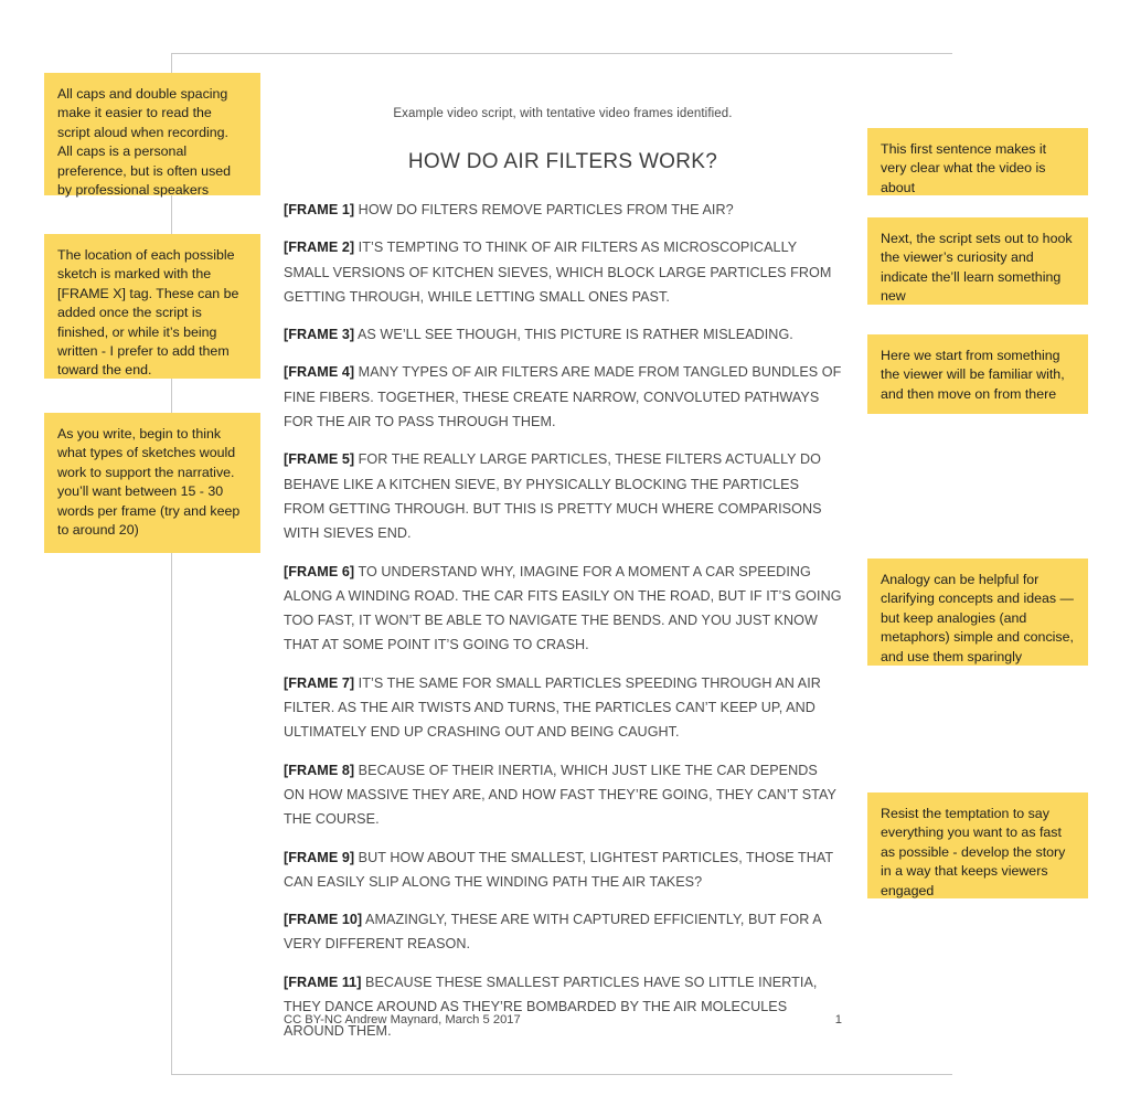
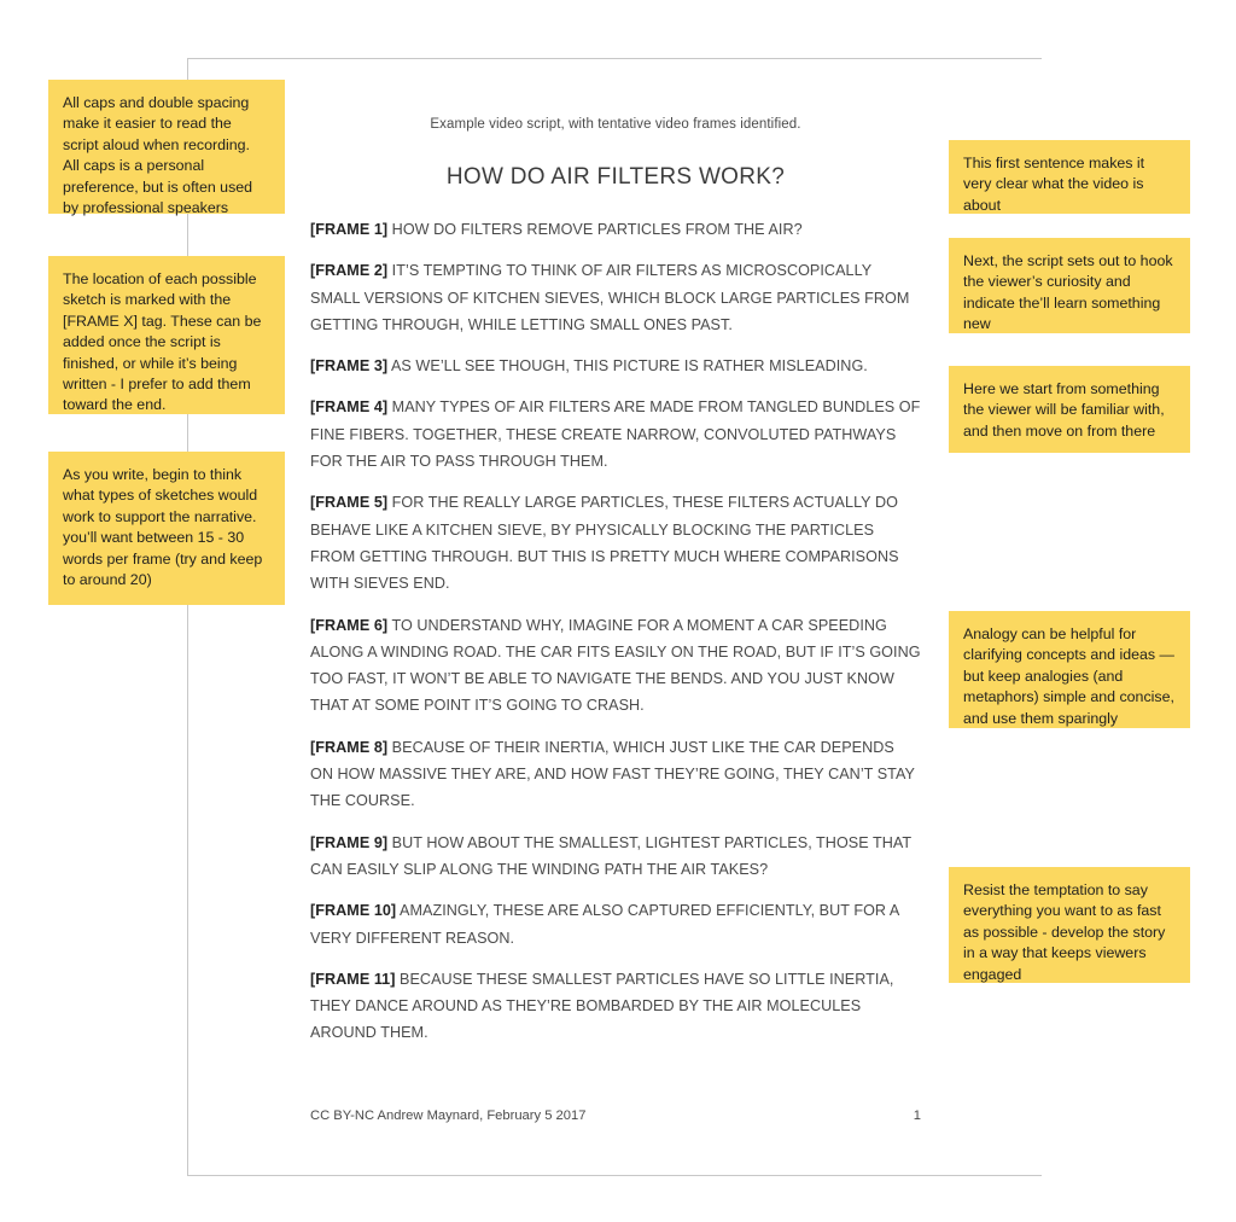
  Example video script, with tentative video frames identified.
  HOW DO AIR FILTERS WORK?
  [FRAME 1] HOW DO FILTERS REMOVE PARTICLES FROM THE AIR?
  [FRAME 2] IT’S TEMPTING TO THINK OF AIR FILTERS AS MICROSCOPICALLY SMALL VERSIONS OF KITCHEN SIEVES, WHICH BLOCK LARGE PARTICLES FROM GETTING THROUGH, WHILE LETTING SMALL ONES PAST.
  [FRAME 3] AS WE’LL SEE THOUGH, THIS PICTURE IS RATHER MISLEADING.
  [FRAME 4] MANY TYPES OF AIR FILTERS ARE MADE FROM TANGLED BUNDLES OF FINE FIBERS. TOGETHER, THESE CREATE NARROW, CONVOLUTED PATHWAYS FOR THE AIR TO PASS THROUGH THEM.
  [FRAME 5] FOR THE REALLY LARGE PARTICLES, THESE FILTERS ACTUALLY DO BEHAVE LIKE A KITCHEN SIEVE, BY PHYSICALLY BLOCKING THE PARTICLES FROM GETTING THROUGH. BUT THIS IS PRETTY MUCH WHERE COMPARISONS WITH SIEVES END.
  [FRAME 6] TO UNDERSTAND WHY, IMAGINE FOR A MOMENT A CAR SPEEDING ALONG A WINDING ROAD. THE CAR FITS EASILY ON THE ROAD, BUT IF IT’S GOING TOO FAST, IT WON’T BE ABLE TO NAVIGATE THE BENDS. AND YOU JUST KNOW THAT AT SOME POINT IT’S GOING TO CRASH.
- [FRAME 7] IT’S THE SAME FOR SMALL PARTICLES SPEEDING THROUGH AN AIR FILTER. AS THE AIR TWISTS AND TURNS, THE PARTICLES CAN’T KEEP UP, AND ULTIMATELY END UP CRASHING OUT AND BEING CAUGHT.
  [FRAME 8] BECAUSE OF THEIR INERTIA, WHICH JUST LIKE THE CAR DEPENDS ON HOW MASSIVE THEY ARE, AND HOW FAST THEY’RE GOING, THEY CAN’T STAY THE COURSE.
  [FRAME 9] BUT HOW ABOUT THE SMALLEST, LIGHTEST PARTICLES, THOSE THAT CAN EASILY SLIP ALONG THE WINDING PATH THE AIR TAKES?
- [FRAME 10] AMAZINGLY, THESE ARE WITH CAPTURED EFFICIENTLY, BUT FOR A VERY DIFFERENT REASON.
+ [FRAME 10] AMAZINGLY, THESE ARE ALSO CAPTURED EFFICIENTLY, BUT FOR A VERY DIFFERENT REASON.
  [FRAME 11] BECAUSE THESE SMALLEST PARTICLES HAVE SO LITTLE INERTIA, THEY DANCE AROUND AS THEY’RE BOMBARDED BY THE AIR MOLECULES AROUND THEM.
- CC BY-NC Andrew Maynard, March 5 2017
+ CC BY-NC Andrew Maynard, February 5 2017
  1
  All caps and double spacing make it easier to read the script aloud when recording. All caps is a personal preference, but is often used by professional speakers
  The location of each possible sketch is marked with the [FRAME X] tag. These can be added once the script is finished, or while it’s being written - I prefer to add them toward the end.
  As you write, begin to think what types of sketches would work to support the narrative. you’ll want between 15 - 30 words per frame (try and keep to around 20)
  This first sentence makes it very clear what the video is about
  Next, the script sets out to hook the viewer’s curiosity and indicate the’ll learn something new
  Here we start from something the viewer will be familiar with, and then move on from there
  Analogy can be helpful for clarifying concepts and ideas — but keep analogies (and metaphors) simple and concise, and use them sparingly
  Resist the temptation to say everything you want to as fast as possible - develop the story in a way that keeps viewers engaged
